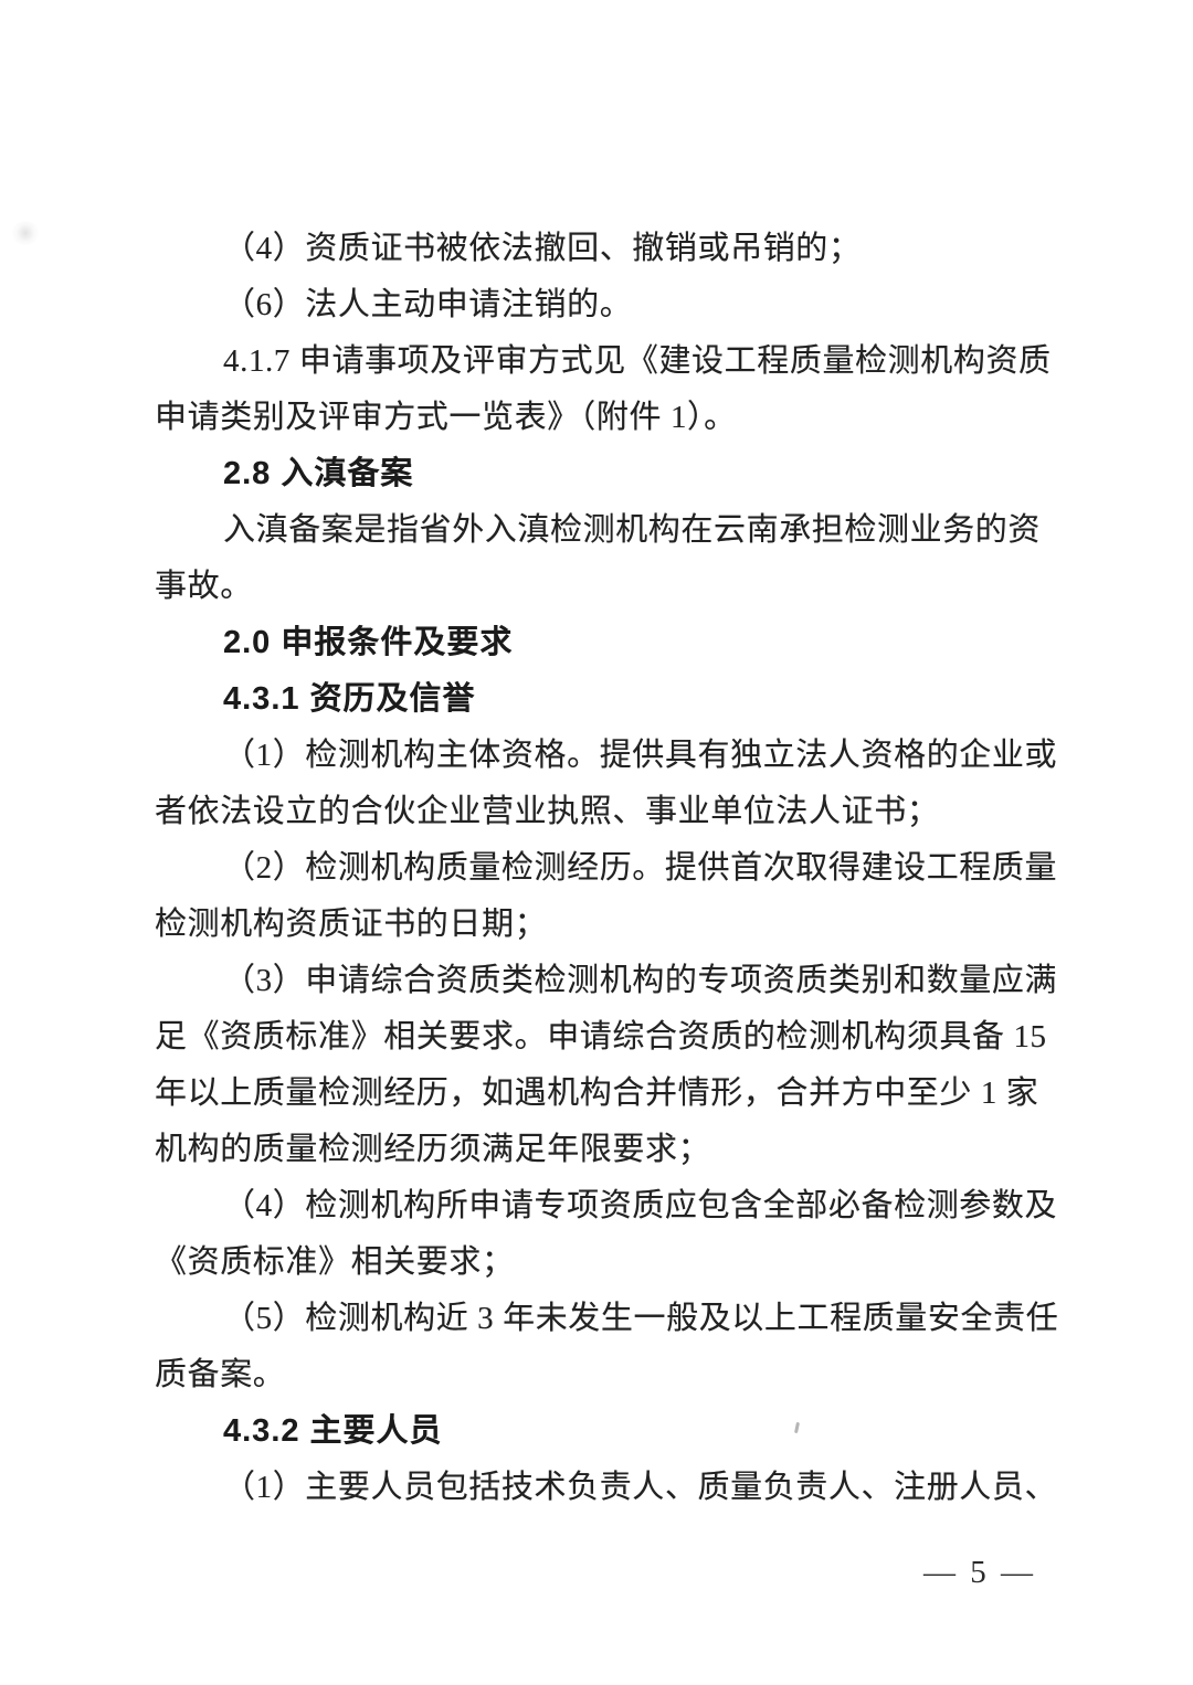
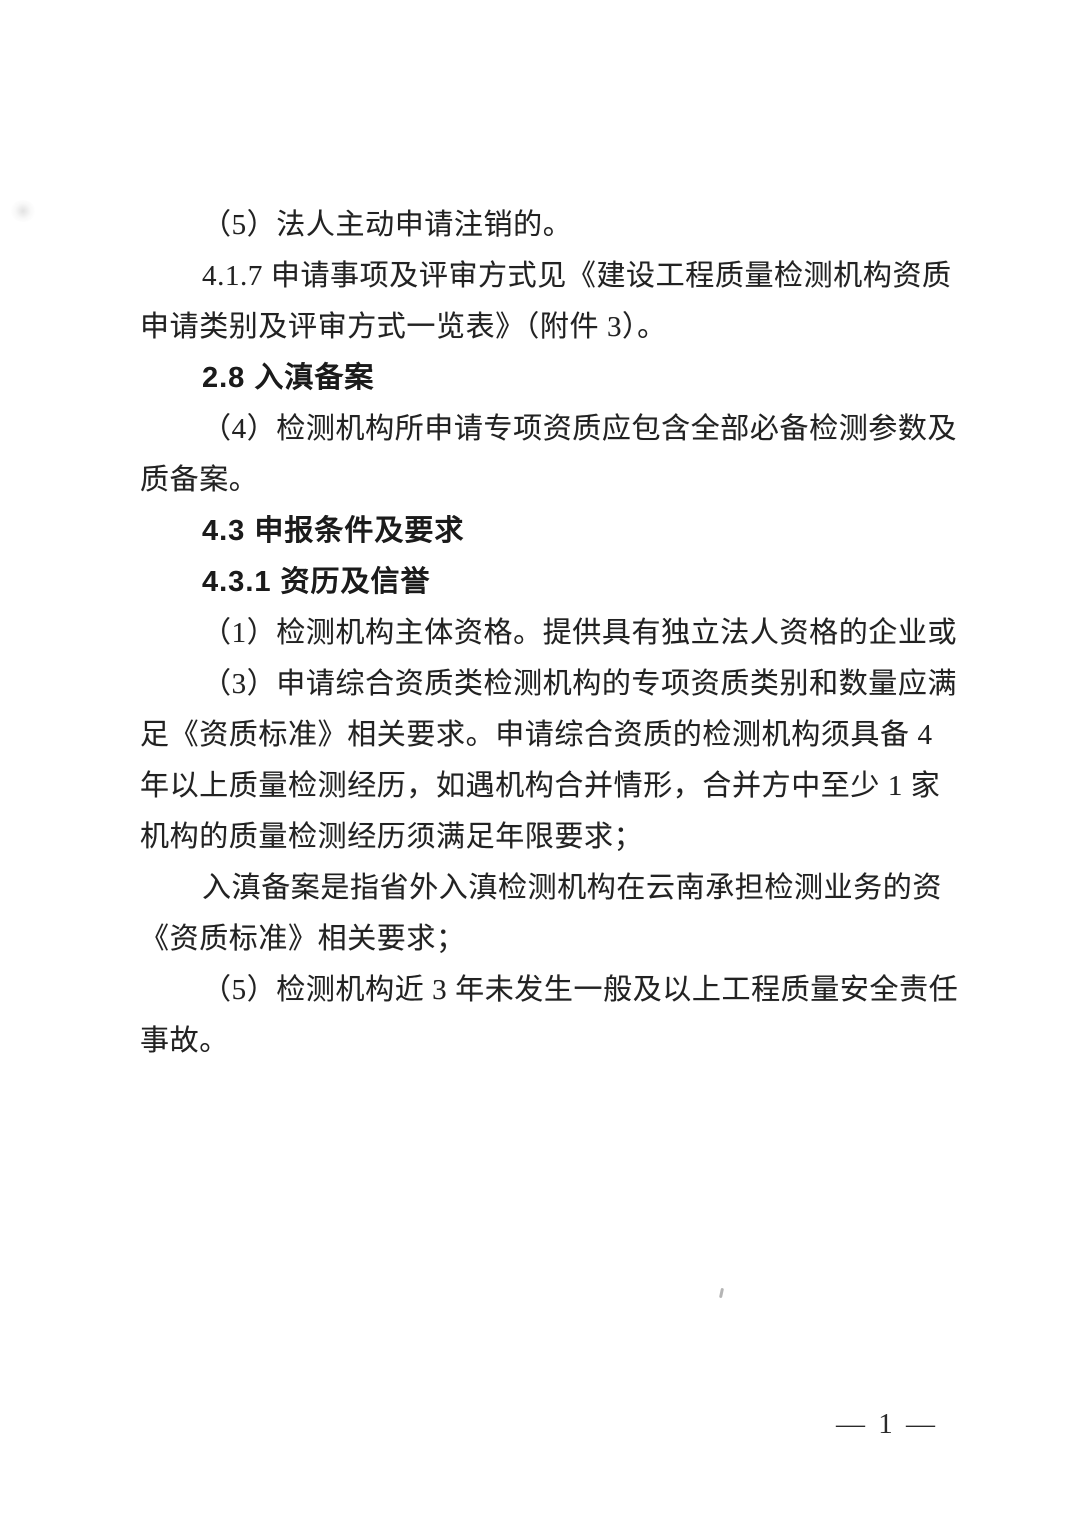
- （4）资质证书被依法撤回、撤销或吊销的；
- （6）法人主动申请注销的。
+ （5）法人主动申请注销的。
  4.1.7 申请事项及评审方式见《建设工程质量检测机构资质
- 申请类别及评审方式一览表》（附件 1）。
+ 申请类别及评审方式一览表》（附件 3）。
  2.8 入滇备案
- 入滇备案是指省外入滇检测机构在云南承担检测业务的资
+ （4）检测机构所申请专项资质应包含全部必备检测参数及
- 事故。
+ 质备案。
- 2.0 申报条件及要求
+ 4.3 申报条件及要求
  4.3.1 资历及信誉
  （1）检测机构主体资格。提供具有独立法人资格的企业或
- 者依法设立的合伙企业营业执照、事业单位法人证书；
- （2）检测机构质量检测经历。提供首次取得建设工程质量
- 检测机构资质证书的日期；
  （3）申请综合资质类检测机构的专项资质类别和数量应满
- 足《资质标准》相关要求。申请综合资质的检测机构须具备 15
+ 足《资质标准》相关要求。申请综合资质的检测机构须具备 4
  年以上质量检测经历，如遇机构合并情形，合并方中至少 1 家
  机构的质量检测经历须满足年限要求；
- （4）检测机构所申请专项资质应包含全部必备检测参数及
+ 入滇备案是指省外入滇检测机构在云南承担检测业务的资
  《资质标准》相关要求；
  （5）检测机构近 3 年未发生一般及以上工程质量安全责任
- 质备案。
+ 事故。
- 4.3.2 主要人员
- （1）主要人员包括技术负责人、质量负责人、注册人员、
- — 5 —
+ — 1 —
